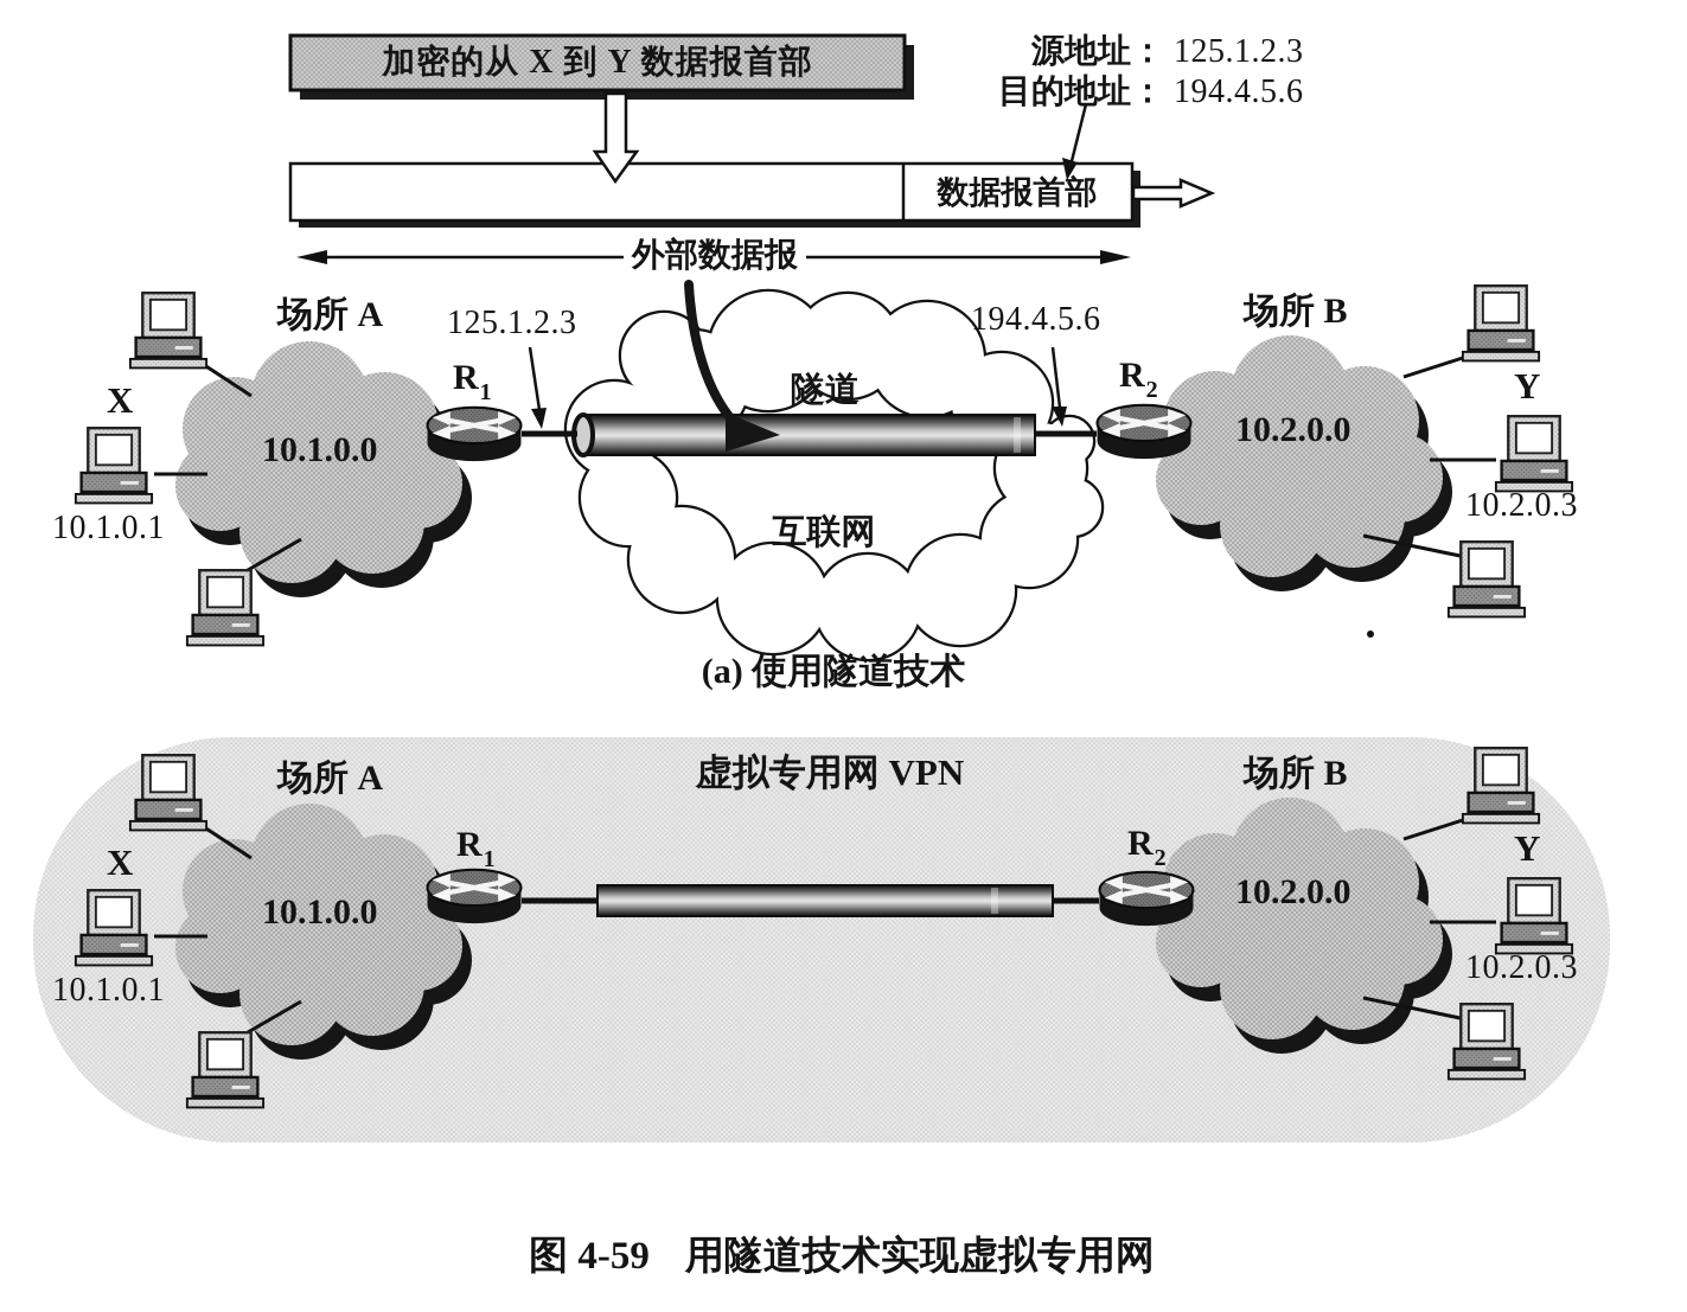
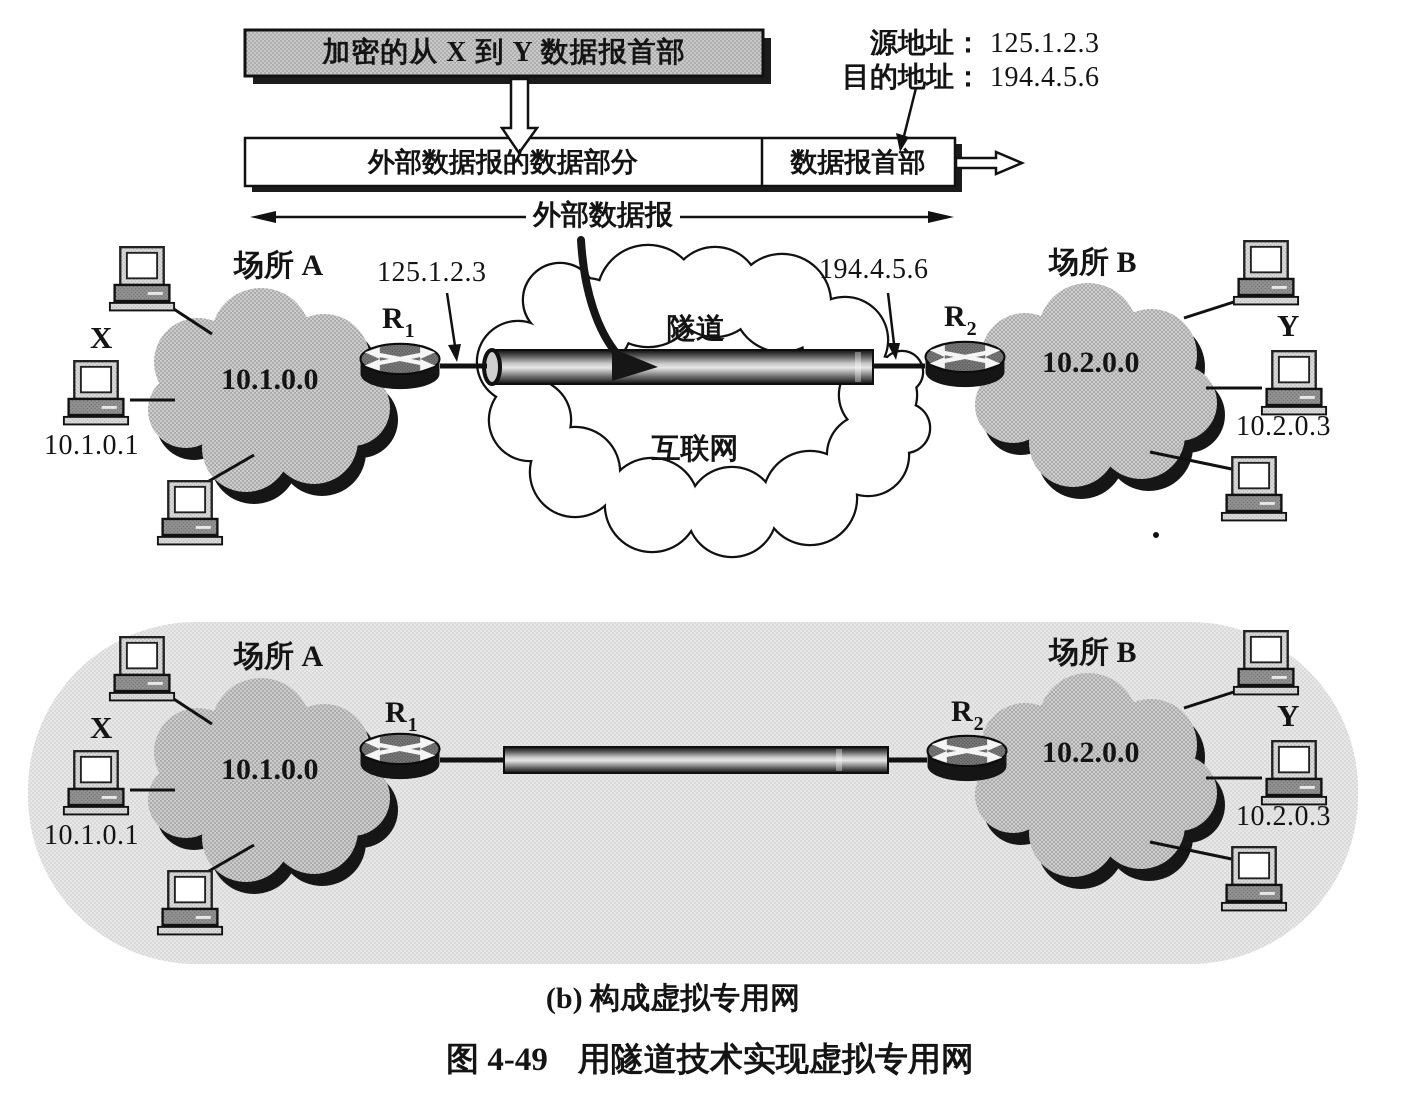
  加密的从 X 到 Y 数据报首部
  源地址：
  125.1.2.3
  目的地址：
  194.4.5.6
+ 外部数据报的数据部分
  数据报首部
  外部数据报
  场所 A
  125.1.2.3
  隧道
  194.4.5.6
  场所 B
  10.1.0.0
  10.2.0.0
  互联网
  X
  10.1.0.1
  Y
  10.2.0.3
  R1
  R2
- (a) 使用隧道技术
- 虚拟专用网 VPN
  场所 A
  场所 B
  10.1.0.0
  10.2.0.0
  X
  10.1.0.1
  Y
  10.2.0.3
  R1
  R2
+ (b) 构成虚拟专用网
- 图 4-59
+ 图 4-49
  用隧道技术实现虚拟专用网
